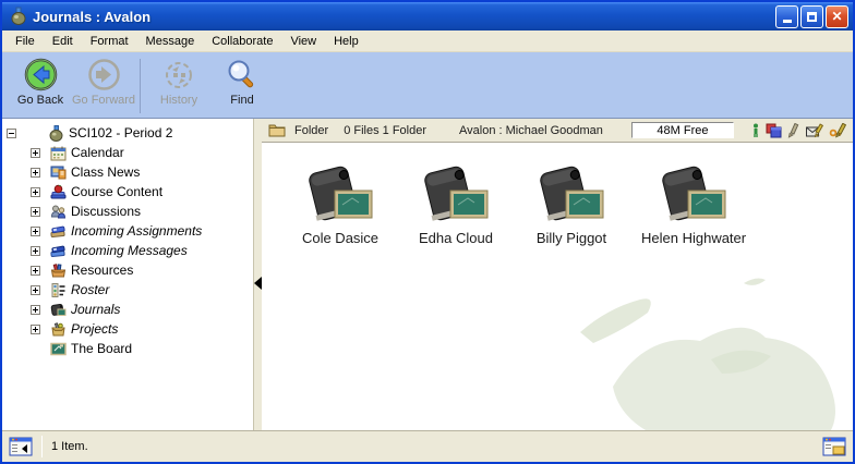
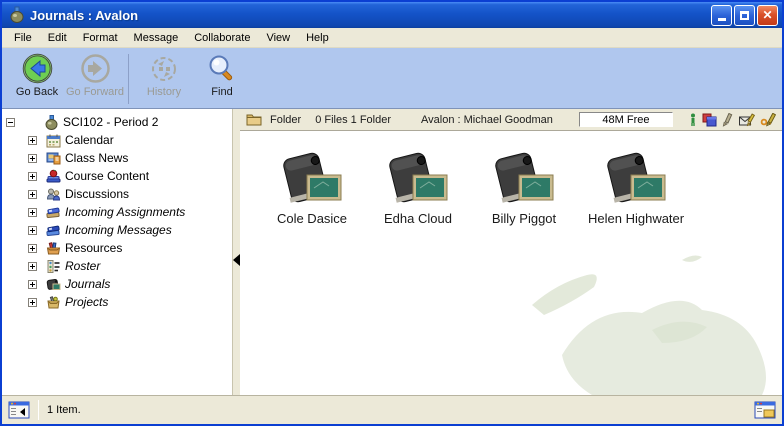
  Journals : Avalon
  ✕
  File
  Edit
  Format
  Message
  Collaborate
  View
  Help
  Go Back
  Go Forward
  History
  Find
  SCI102 - Period 2
  Calendar
  Class News
  Course Content
  Discussions
  Incoming Assignments
  Incoming Messages
  Resources
  Roster
  Journals
  Projects
- The Board
  Folder
  0 Files 1 Folder
  Avalon : Michael Goodman
  48M Free
  Cole Dasice
  Edha Cloud
  Billy Piggot
  Helen Highwater
  1 Item.
